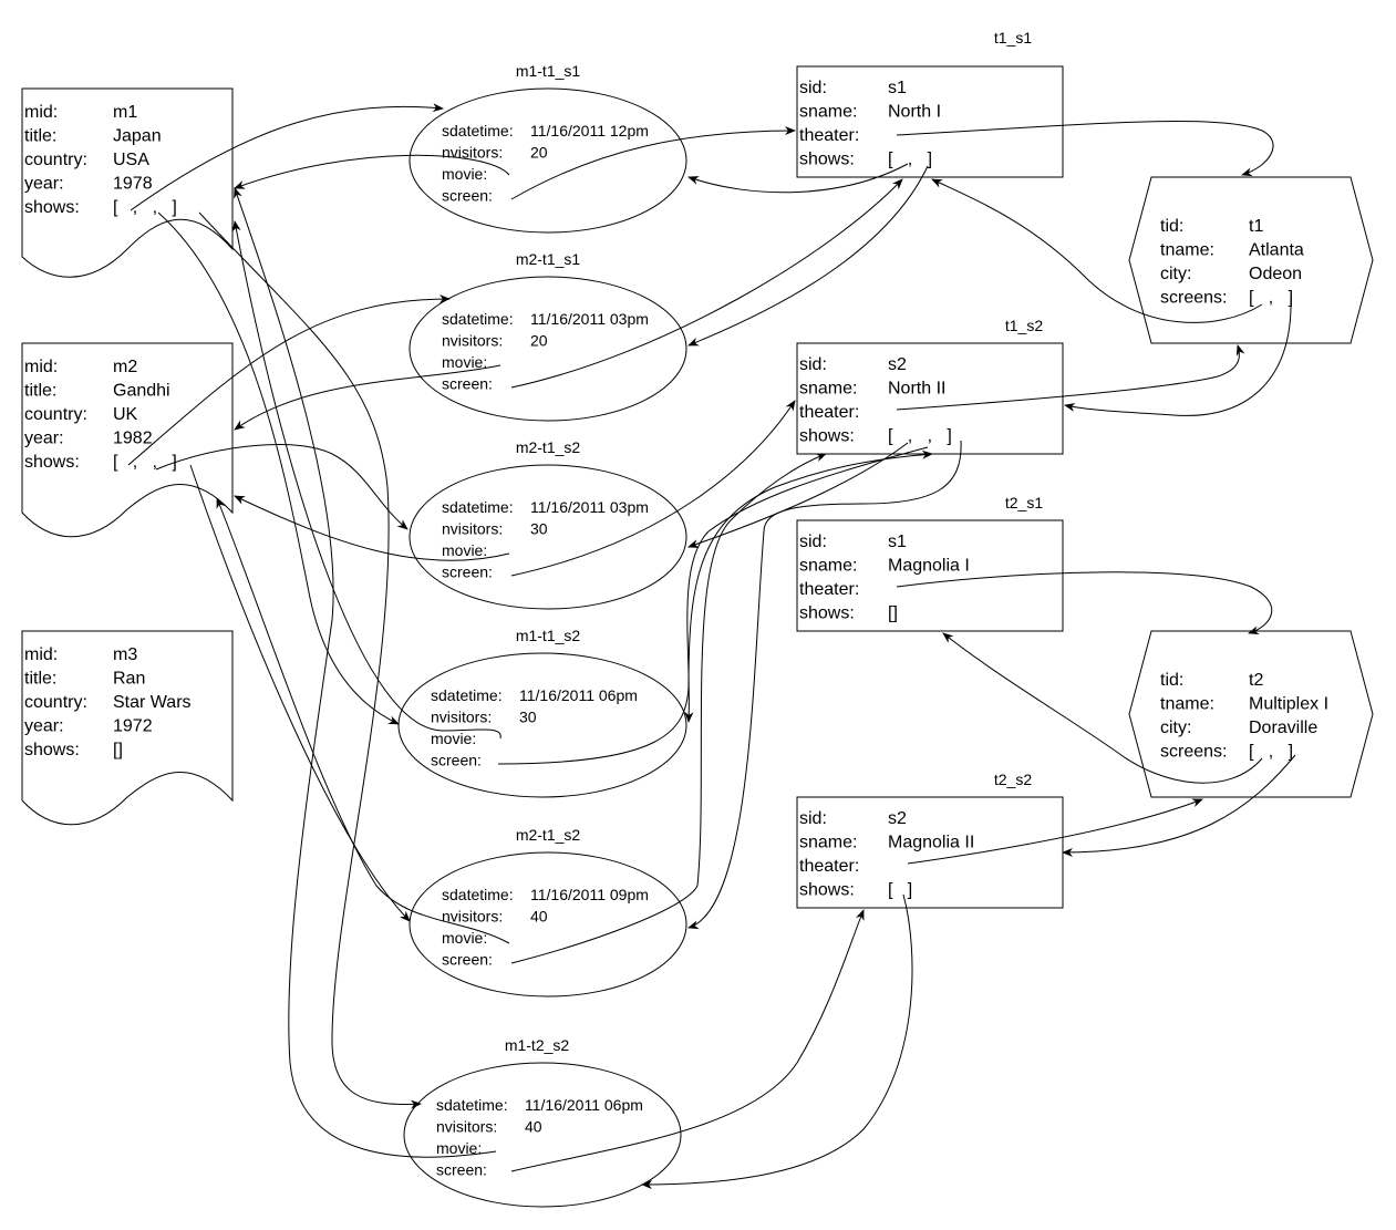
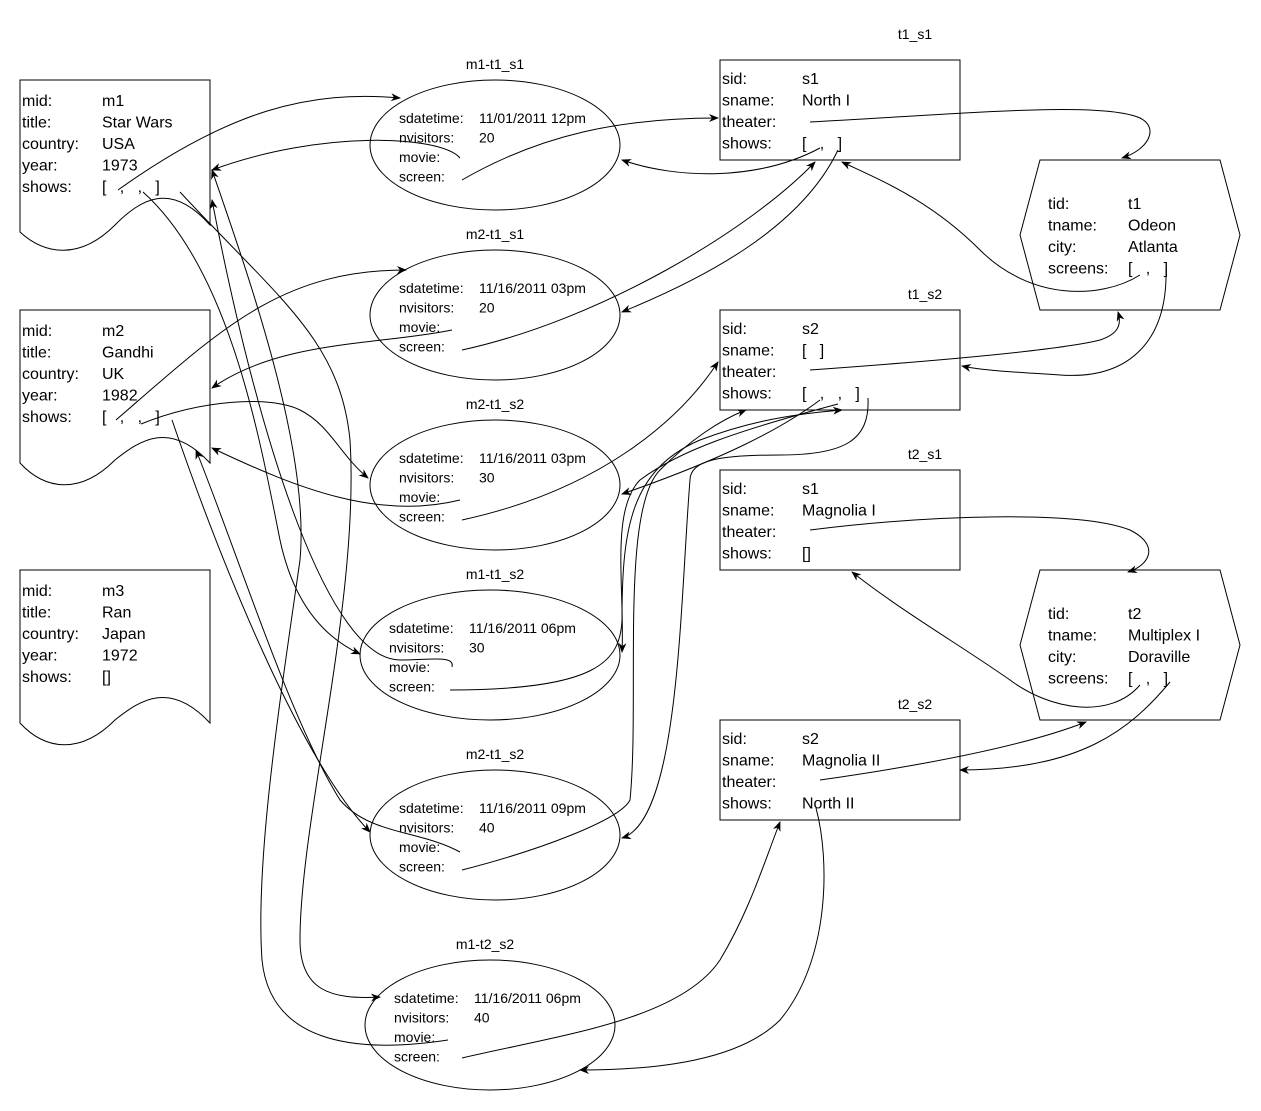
  mid:
  m1
  title:
- Japan
+ Star Wars
  country:
  USA
  year:
- 1978
+ 1973
  shows:
  [ , , ]
  mid:
  m2
  title:
  Gandhi
  country:
  UK
  year:
  1982
  shows:
  [ , , ]
  mid:
  m3
  title:
  Ran
  country:
- Star Wars
+ Japan
  year:
  1972
  shows:
  []
  m1-t1_s1
  sdatetime:
- 11/16/2011 12pm
+ 11/01/2011 12pm
  nvisitors:
  20
  movie:
  screen:
  m2-t1_s1
  sdatetime:
  11/16/2011 03pm
  nvisitors:
  20
  movie:
  screen:
  m2-t1_s2
  sdatetime:
  11/16/2011 03pm
  nvisitors:
  30
  movie:
  screen:
  m1-t1_s2
  sdatetime:
  11/16/2011 06pm
  nvisitors:
  30
  movie:
  screen:
  m2-t1_s2
  sdatetime:
  11/16/2011 09pm
  nvisitors:
  40
  movie:
  screen:
  m1-t2_s2
  sdatetime:
  11/16/2011 06pm
  nvisitors:
  40
  movie:
  screen:
  t1_s1
  sid:
  s1
  sname:
  North I
  theater:
  shows:
  [ , ]
  t1_s2
  sid:
  s2
  sname:
- North II
+ [ ]
  theater:
  shows:
  [ , , ]
  t2_s1
  sid:
  s1
  sname:
  Magnolia I
  theater:
  shows:
  []
  t2_s2
  sid:
  s2
  sname:
  Magnolia II
  theater:
  shows:
- [ ]
+ North II
  tid:
  t1
  tname:
- Atlanta
+ Odeon
  city:
- Odeon
+ Atlanta
  screens:
  [ , ]
  tid:
  t2
  tname:
  Multiplex I
  city:
  Doraville
  screens:
  [ , ]
